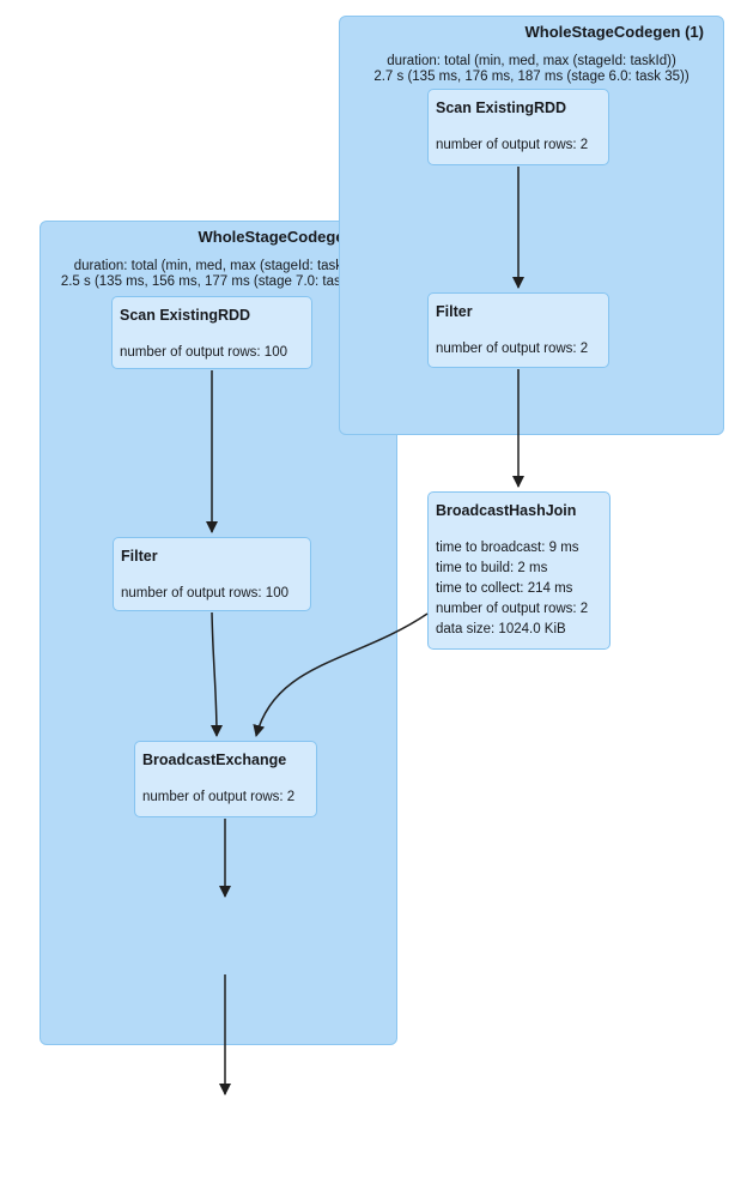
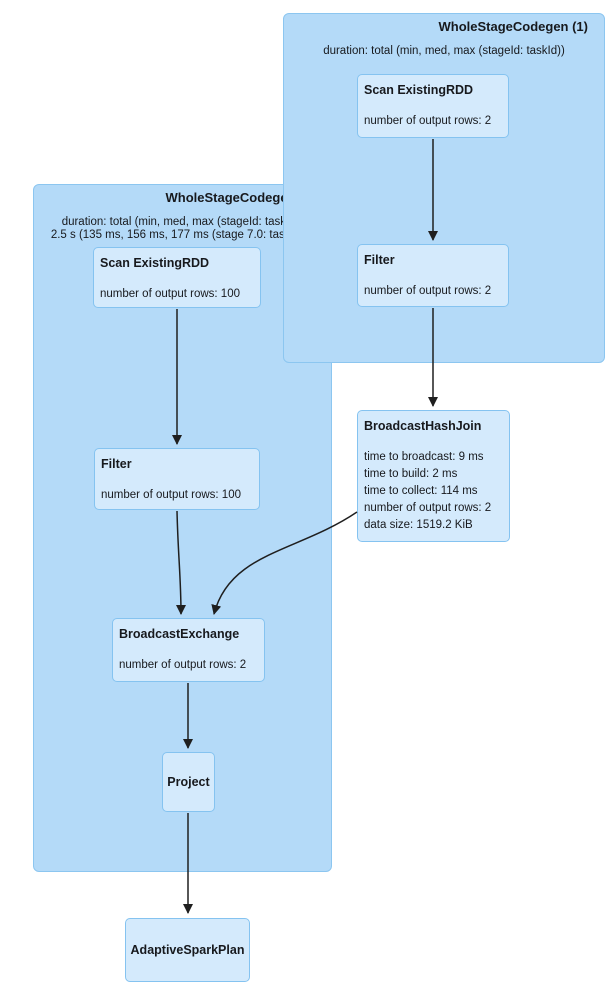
  WholeStageCodeg
  duration: total (min, med, max (stageId: tas
  2.5 s (135 ms, 156 ms, 177 ms (stage 7.0: tas
  WholeStageCodegen (1)
  duration: total (min, med, max (stageId: taskId))
- 2.7 s (135 ms, 176 ms, 187 ms (stage 6.0: task 35))
  Scan ExistingRDD
  number of output rows: 2
  Filter
  number of output rows: 2
  Scan ExistingRDD
  number of output rows: 100
  Filter
  number of output rows: 100
  BroadcastHashJoin
  time to broadcast: 9 ms
  time to build: 2 ms
- time to collect: 214 ms
+ time to collect: 114 ms
  number of output rows: 2
- data size: 1024.0 KiB
+ data size: 1519.2 KiB
  BroadcastExchange
  number of output rows: 2
+ Project
+ AdaptiveSparkPlan
